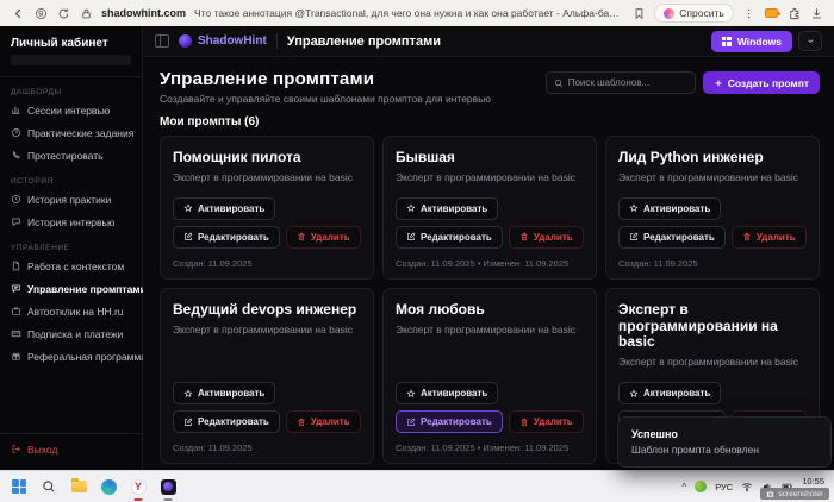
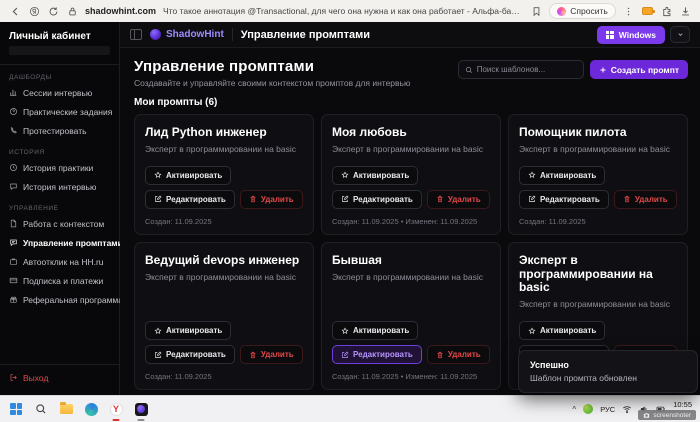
  shadowhint.com
  Что такое аннотация @Transactional, для чего она нужна и как она работает - Альфа-банк
  Спросить
  Личный кабинет
  Сессии интервью
  Практические задания
  Протестировать
  История практики
  История интервью
  Работа с контекстом
  Управление промптам
  Автоотклик на HH.ru
  Подписка и платежи
  Реферальная программ
  Выход
  ShadowHint
  Управление промптами
  Windows
  Управление промптами
- Создавайте и управляйте своими шаблонами промптов для интервью
+ Создавайте и управляйте своими контекстом промптов для интервью
  Поиск шаблонов...
  Создать промпт
  Мои промпты (6)
- Помощник пилота
+ Лид Python инженер
  Эксперт в программировании на basic
  Активировать
  Редактировать
  Удалить
  Создан: 11.09.2025
- Бывшая
+ Моя любовь
  Эксперт в программировании на basic
  Активировать
  Редактировать
  Удалить
  Создан: 11.09.2025 • Изменен: 11.09.2025
- Лид Python инженер
+ Помощник пилота
  Эксперт в программировании на basic
  Активировать
  Редактировать
  Удалить
  Создан: 11.09.2025
  Ведущий devops инженер
  Эксперт в программировании на basic
  Активировать
  Редактировать
  Удалить
  Создан: 11.09.2025
- Моя любовь
+ Бывшая
  Эксперт в программировании на basic
  Активировать
  Редактировать
  Удалить
  Создан: 11.09.2025 • Изменен: 11.09.2025
  Эксперт в программировании на basic
  Эксперт в программировании на basic
  Активировать
  Успешно
  Шаблон промпта обновлен
  Y
  ^
  РУС
  10:55
